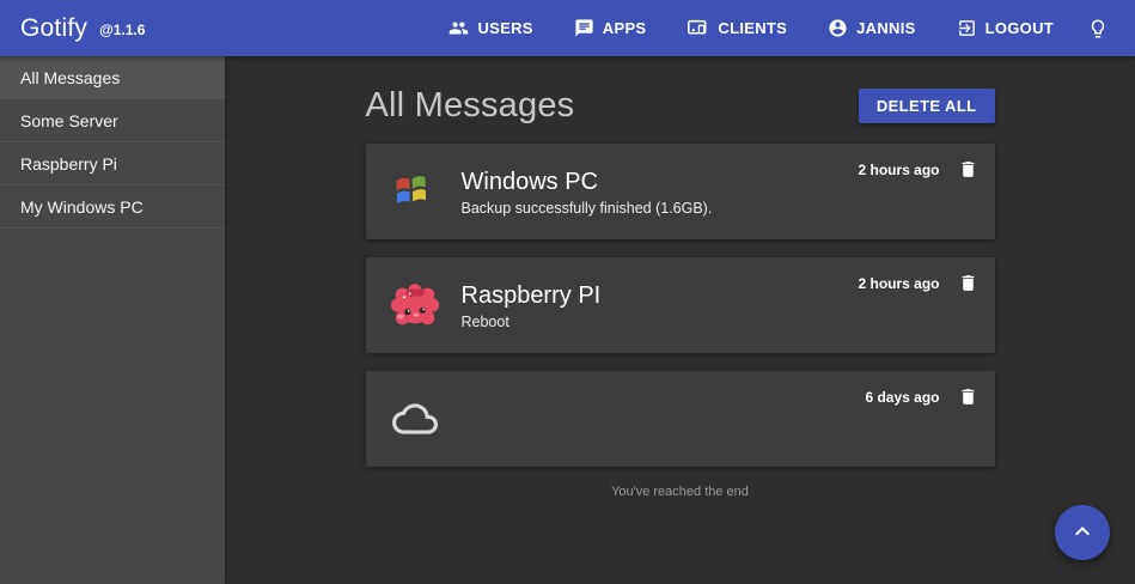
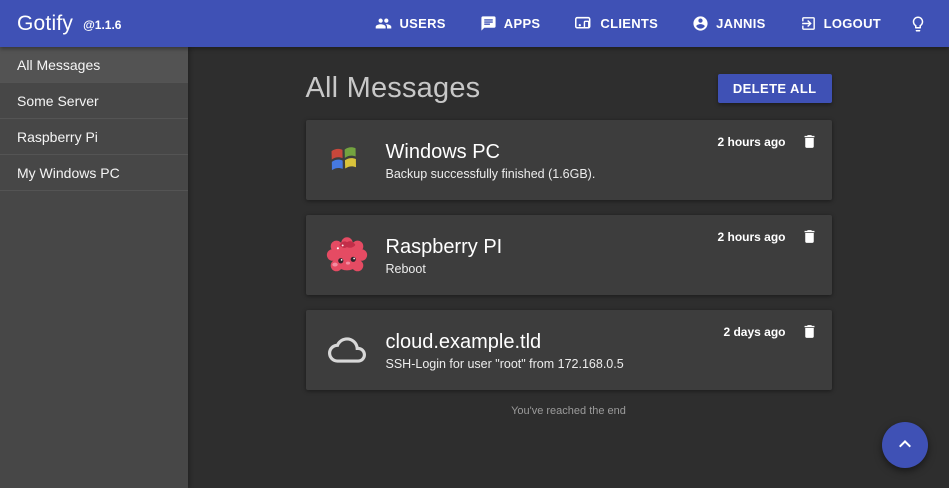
  Gotify
  @1.1.6
  USERS
  APPS
  CLIENTS
  JANNIS
  LOGOUT
  All Messages
  Some Server
  Raspberry Pi
  My Windows PC
  All Messages
  DELETE ALL
  Windows PC
  Backup successfully finished (1.6GB).
  2 hours ago
  Raspberry PI
  Reboot
  2 hours ago
+ cloud.example.tld
+ SSH-Login for user "root" from 172.168.0.5
- 6 days ago
+ 2 days ago
  You've reached the end
